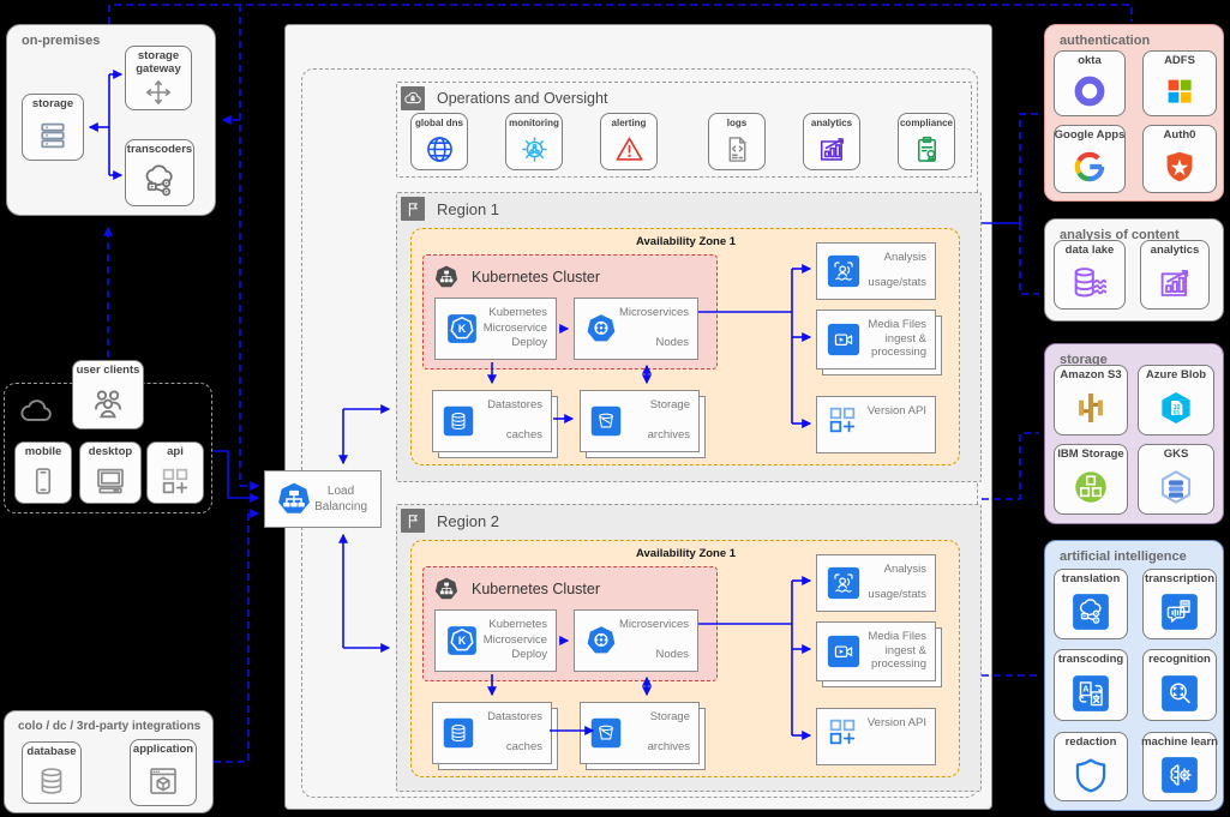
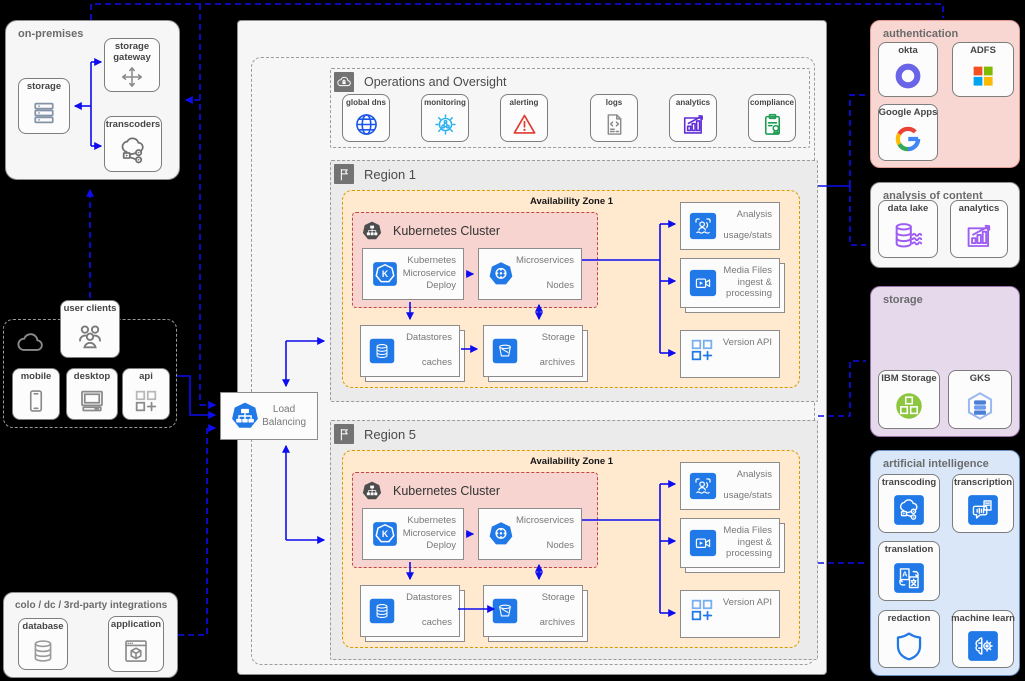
  on-premises
  storage
  storage gateway
  transcoders
  user clients
  mobile
  desktop
  api
  colo / dc / 3rd-party integrations
  database
  application
  Load
  Balancing
  Operations and Oversight
  global dns
  monitoring
  alerting
  logs
  analytics
  compliance
  Region 1
  Availability Zone 1
  Kubernetes Cluster
  Kubernetes
  Microservice
  Deploy
  Microservices
  Nodes
  Datastores
  caches
  Storage
  archives
  Analysis
  usage/stats
  Media Files
  ingest &
  processing
  Version API
- Region 2
+ Region 5
  Availability Zone 1
  Kubernetes Cluster
  Kubernetes
  Microservice
  Deploy
  Microservices
  Nodes
  Datastores
  caches
  Storage
  archives
  Analysis
  usage/stats
  Media Files
  ingest &
  processing
  Version API
  authentication
  okta
  ADFS
  Google Apps
- Auth0
  analysis of content
  data lake
  analytics
  storage
- Amazon S3
- Azure Blob
  IBM Storage
  GKS
  artificial intelligence
- translation
+ transcoding
  transcription
- transcoding
+ translation
- recognition
  redaction
  machine learn
